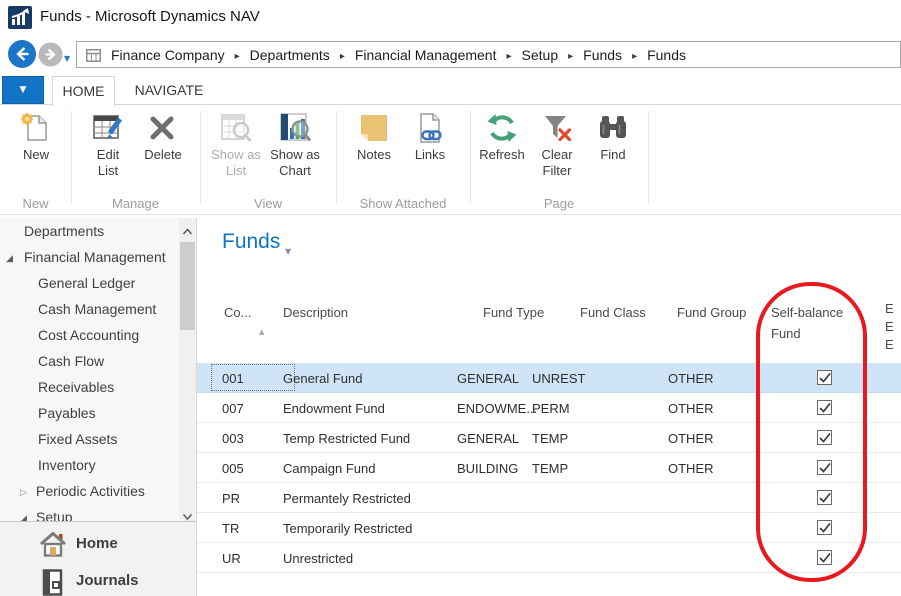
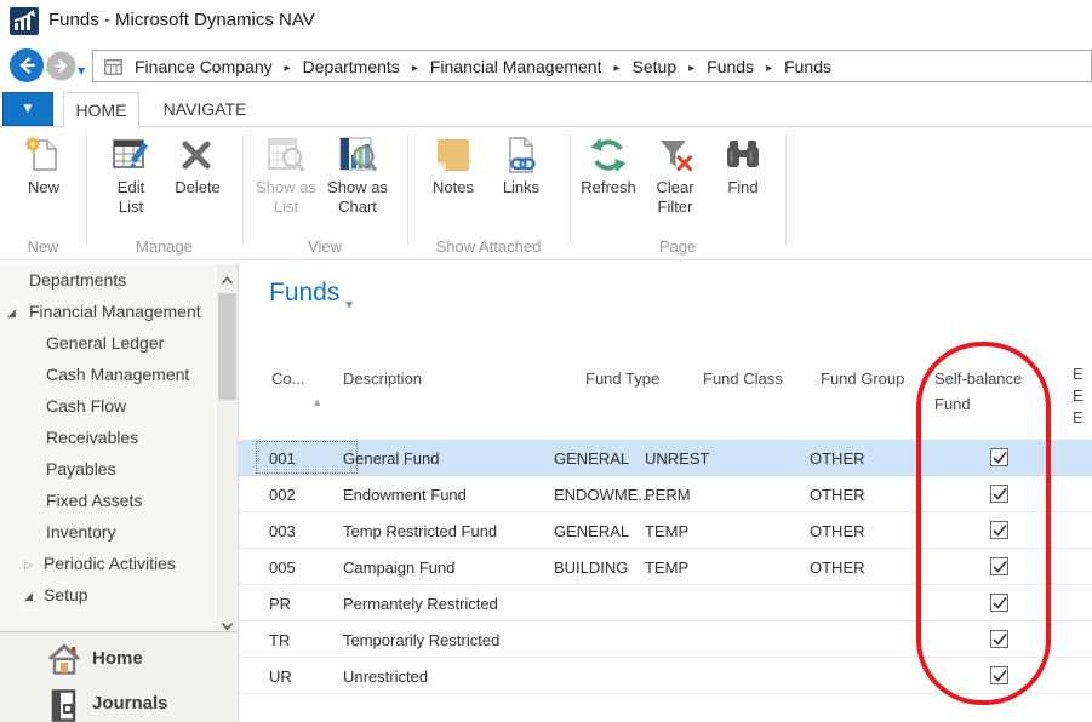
  Funds - Microsoft Dynamics NAV
  Finance Company Departments Financial Management Setup Funds Funds
  HOME
  NAVIGATE
  New
  Edit List
  Delete
  Show as List
  Show as Chart
  Notes
  Links
  Refresh
  Clear Filter
  Find
  New
  Manage
  View
  Show Attached
  Page
  Departments
  Financial Management
  General Ledger
  Cash Management
- Cost Accounting
  Cash Flow
  Receivables
  Payables
  Fixed Assets
  Inventory
  Periodic Activities
  Setup
  Home
  Journals
  Funds
  Co...
  Description
  Fund Type
  Fund Class
  Fund Group
  Self-balance Fund
  E
  E
  E
  001
  General Fund
  GENERAL
  UNREST
  OTHER
- 007
+ 002
  Endowment Fund
  ENDOWME...
  PERM
  OTHER
  003
  Temp Restricted Fund
  GENERAL
  TEMP
  OTHER
  005
  Campaign Fund
  BUILDING
  TEMP
  OTHER
  PR
  Permantely Restricted
  TR
  Temporarily Restricted
  UR
  Unrestricted
